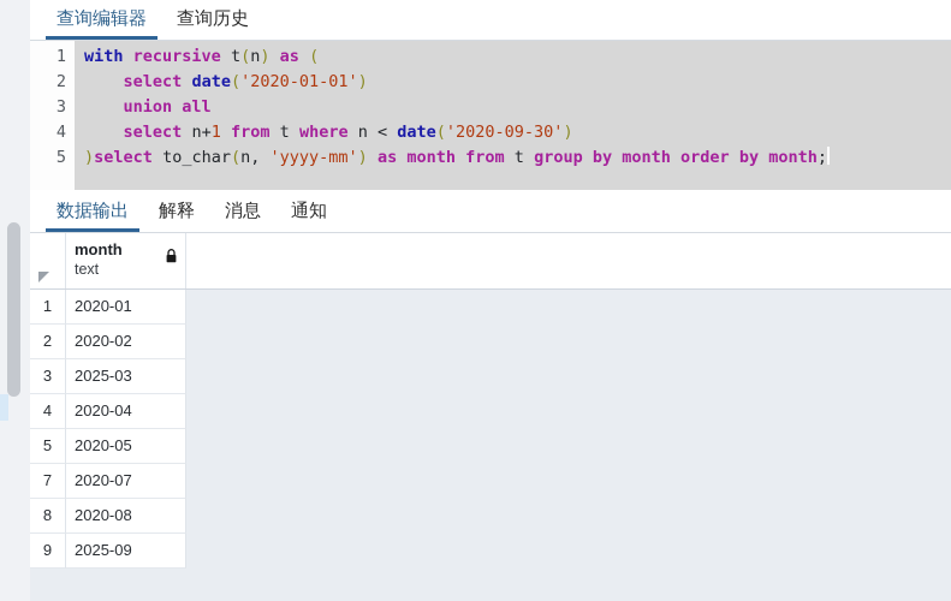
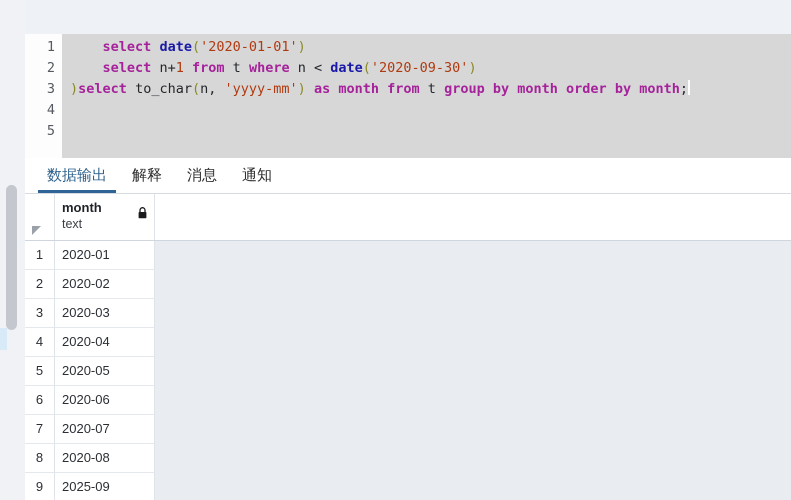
- 查询编辑器
- 查询历史
  1
  2
  3
  4
  5
- with recursive t(n) as (
  select date('2020-01-01')
- union all
  select n+1 from t where n < date('2020-09-30')
  )select to_char(n, 'yyyy-mm') as month from t group by month order by month;
  数据输出
  解释
  消息
  通知
  month
  text
  1
  2020-01
  2
  2020-02
  3
- 2025-03
+ 2020-03
  4
  2020-04
  5
  2020-05
+ 6
+ 2020-06
  7
  2020-07
  8
  2020-08
  9
  2025-09
